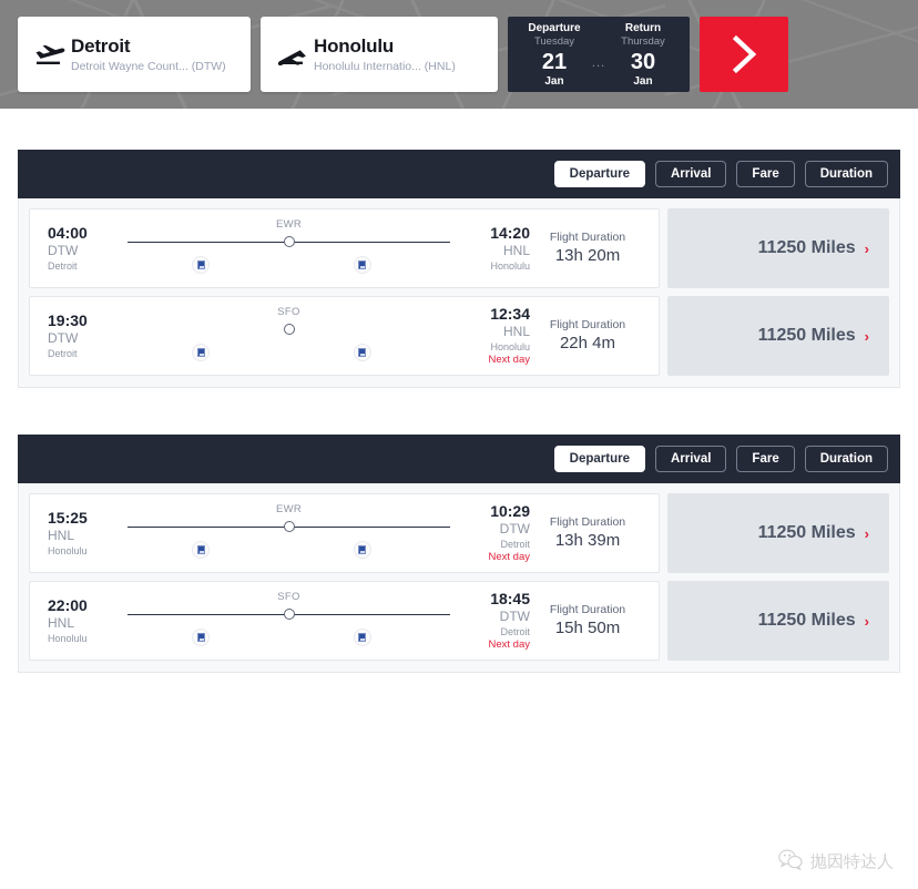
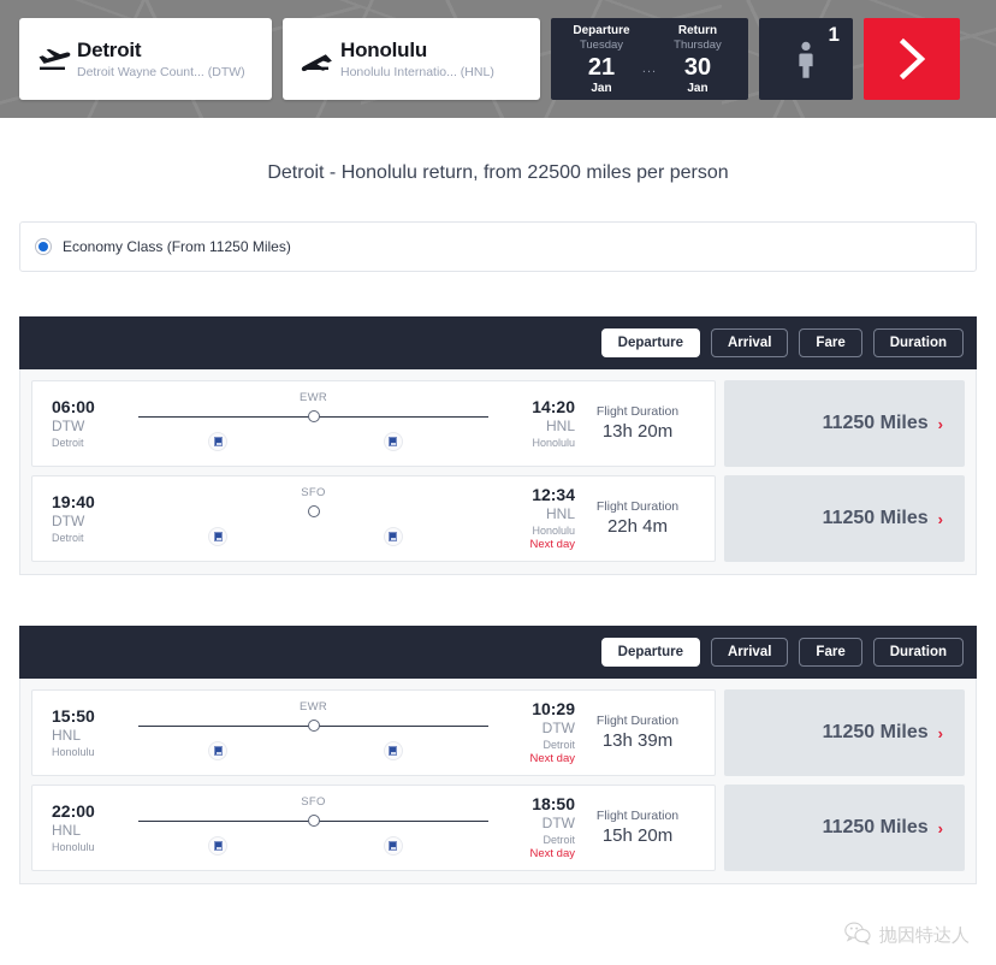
  Detroit
  Detroit Wayne Count... (DTW)
  Honolulu
  Honolulu Internatio... (HNL)
  Departure
  Tuesday
  21
  Jan
  ...
  Return
  Thursday
  30
  Jan
+ 1
+ Detroit - Honolulu return, from 22500 miles per person
+ Economy Class (From 11250 Miles)
  Departure
  Arrival
  Fare
  Duration
- 04:00
+ 06:00
  DTW
  Detroit
  EWR
  14:20
  HNL
  Honolulu
  Flight Duration
  13h 20m
  11250 Miles
  ›
- 19:30
+ 19:40
  DTW
  Detroit
  SFO
  12:34
  HNL
  Honolulu
  Next day
  Flight Duration
  22h 4m
  11250 Miles
  ›
  Departure
  Arrival
  Fare
  Duration
- 15:25
+ 15:50
  HNL
  Honolulu
  EWR
  10:29
  DTW
  Detroit
  Next day
  Flight Duration
  13h 39m
  11250 Miles
  ›
  22:00
  HNL
  Honolulu
  SFO
- 18:45
+ 18:50
  DTW
  Detroit
  Next day
  Flight Duration
- 15h 50m
+ 15h 20m
  11250 Miles
  ›
  抛因特达人
